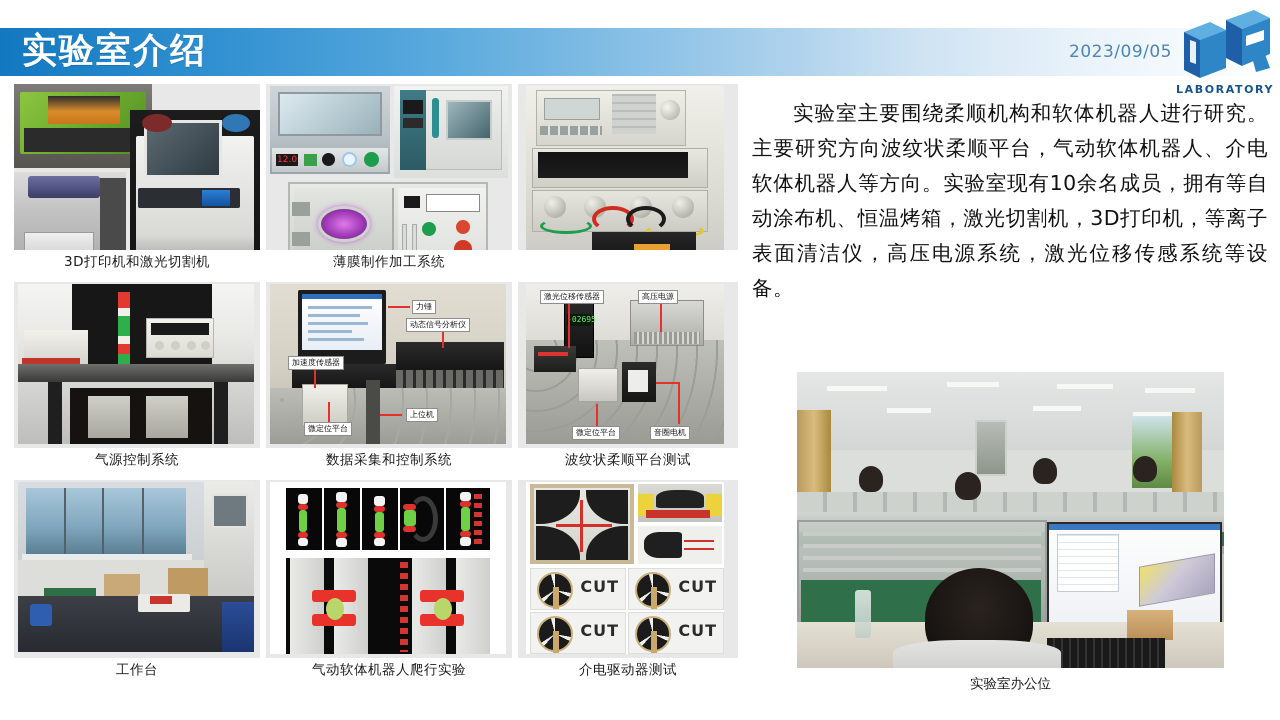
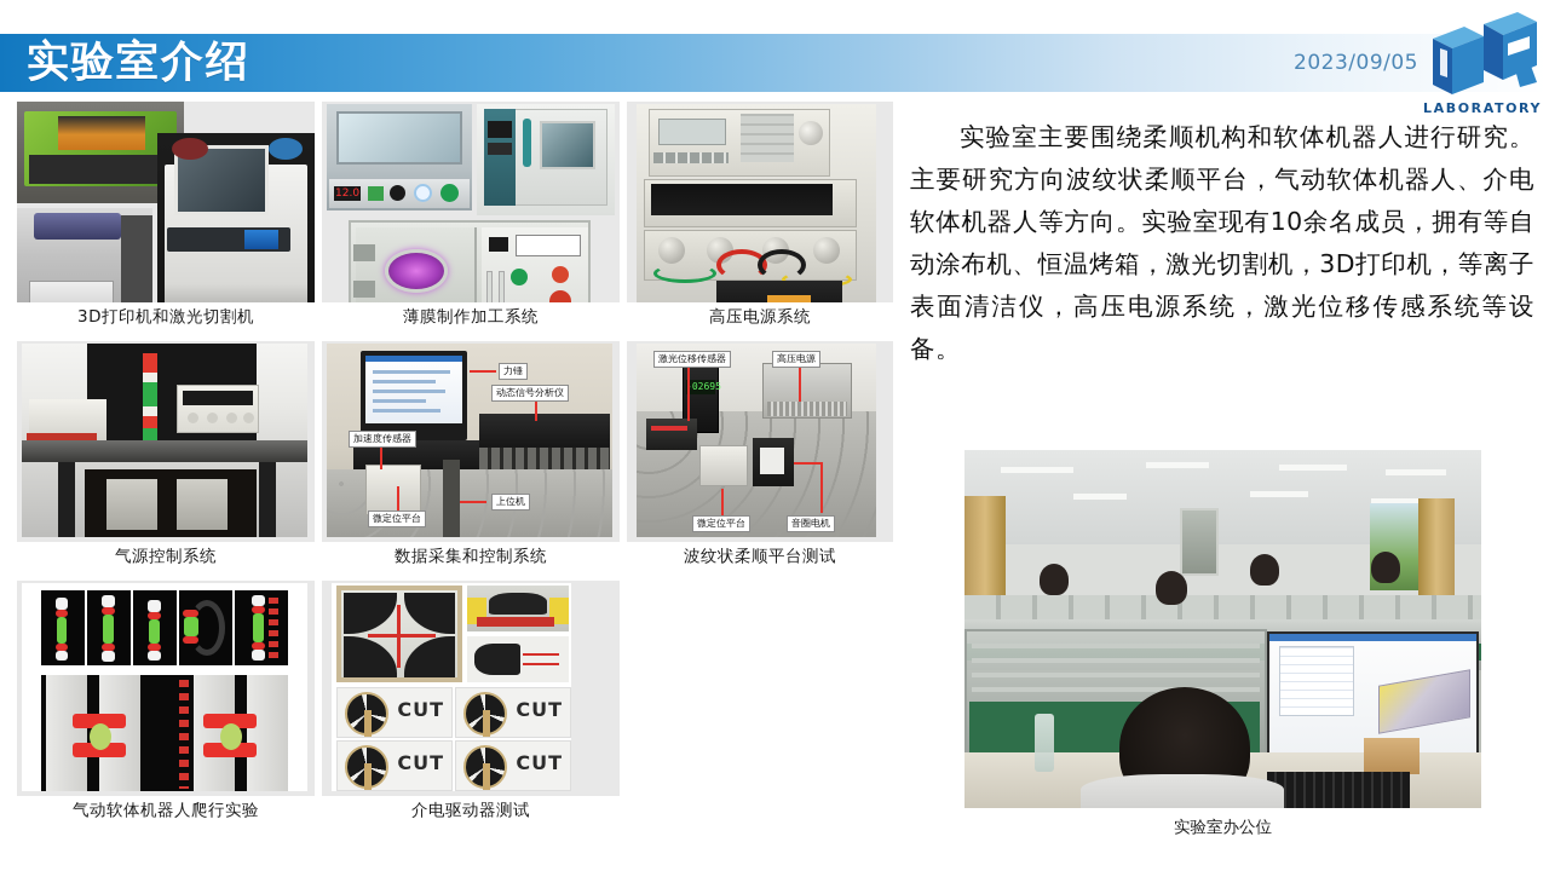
  实验室介绍
  2023/09/05
  LABORATORY
  3D打印机和激光切割机
  12.0
  薄膜制作加工系统
+ 高压电源系统
  气源控制系统
  力锤
  动态信号分析仪
  加速度传感器
  微定位平台
  上位机
  数据采集和控制系统
  02695
  激光位移传感器
  高压电源
  微定位平台
  音圈电机
  波纹状柔顺平台测试
- 工作台
  气动软体机器人爬行实验
  CUT
  CUT
  CUT
  CUT
  介电驱动器测试
  实验室主要围绕柔顺机构和软体机器人进行研究。主要研究方向波纹状柔顺平台，气动软体机器人、介电软体机器人等方向。实验室现有10余名成员，拥有等自动涂布机、恒温烤箱，激光切割机，3D打印机，等离子表面清洁仪，高压电源系统，激光位移传感系统等设备。
  实验室办公位
